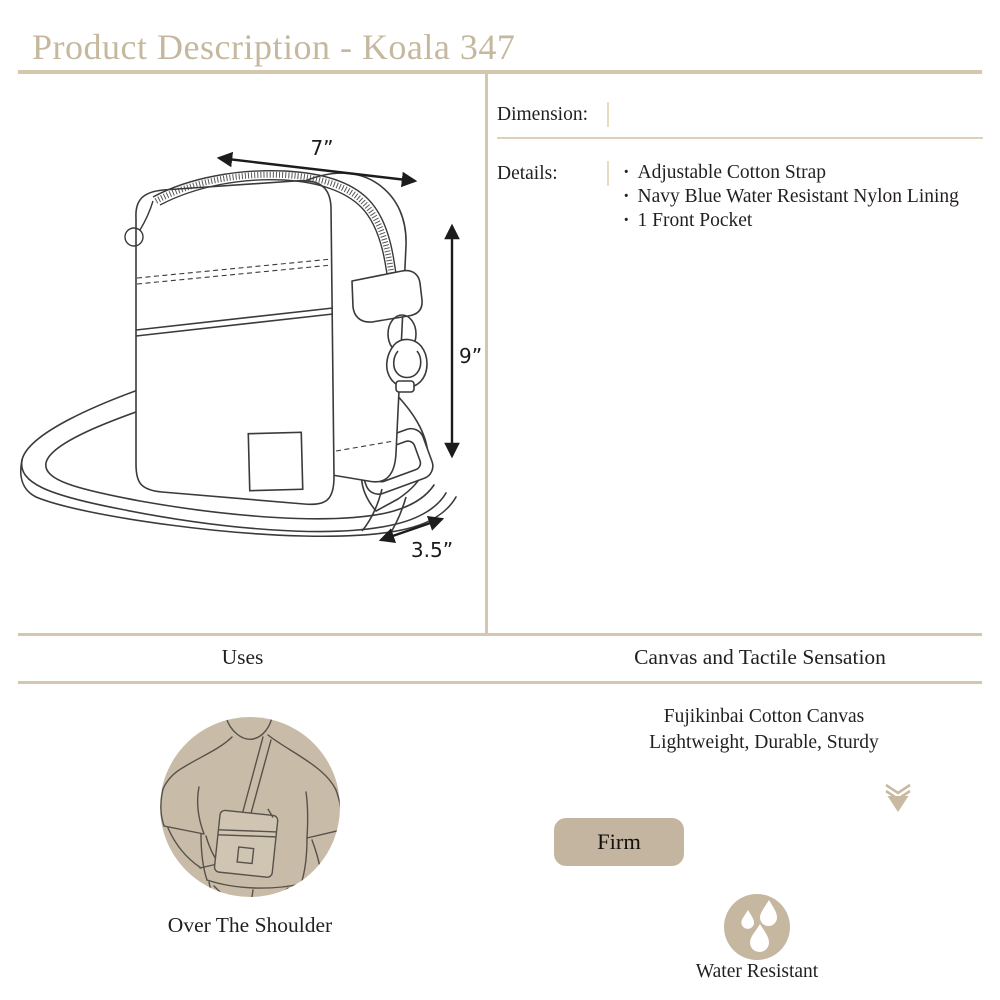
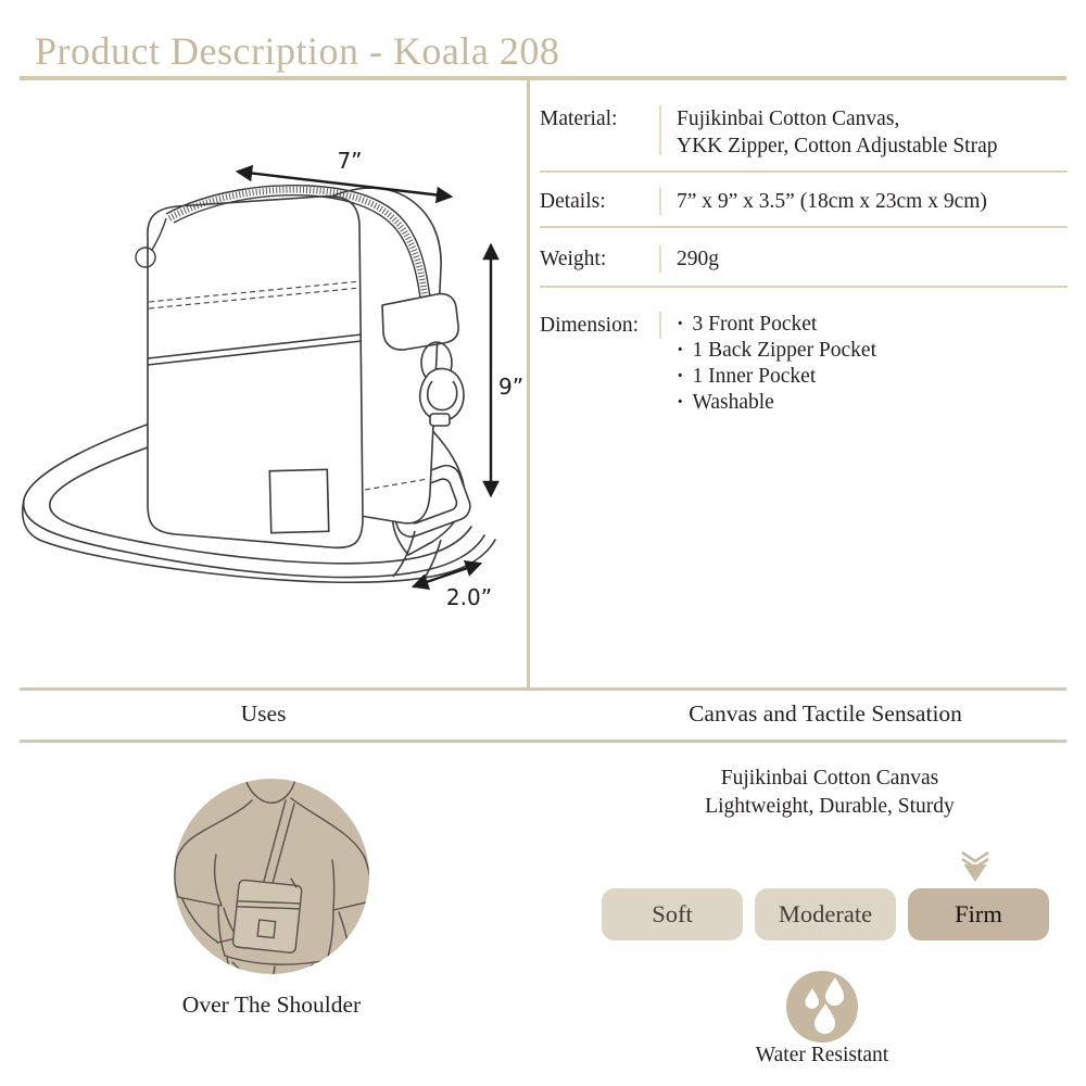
- Product Description - Koala 347
+ Product Description - Koala 208
  7”
  9”
- 3.5”
+ 2.0”
+ Material:
+ Fujikinbai Cotton Canvas,
+ YKK Zipper, Cotton Adjustable Strap
- Dimension:
+ Details:
+ 7” x 9” x 3.5” (18cm x 23cm x 9cm)
+ Weight:
+ 290g
- Details:
+ Dimension:
- Adjustable Cotton Strap
- Navy Blue Water Resistant Nylon Lining
- 1 Front Pocket
+ 3 Front Pocket
+ 1 Back Zipper Pocket
+ 1 Inner Pocket
+ Washable
  Uses
  Canvas and Tactile Sensation
  Over The Shoulder
  Fujikinbai Cotton Canvas
  Lightweight, Durable, Sturdy
+ Soft
+ Moderate
  Firm
  Water Resistant
